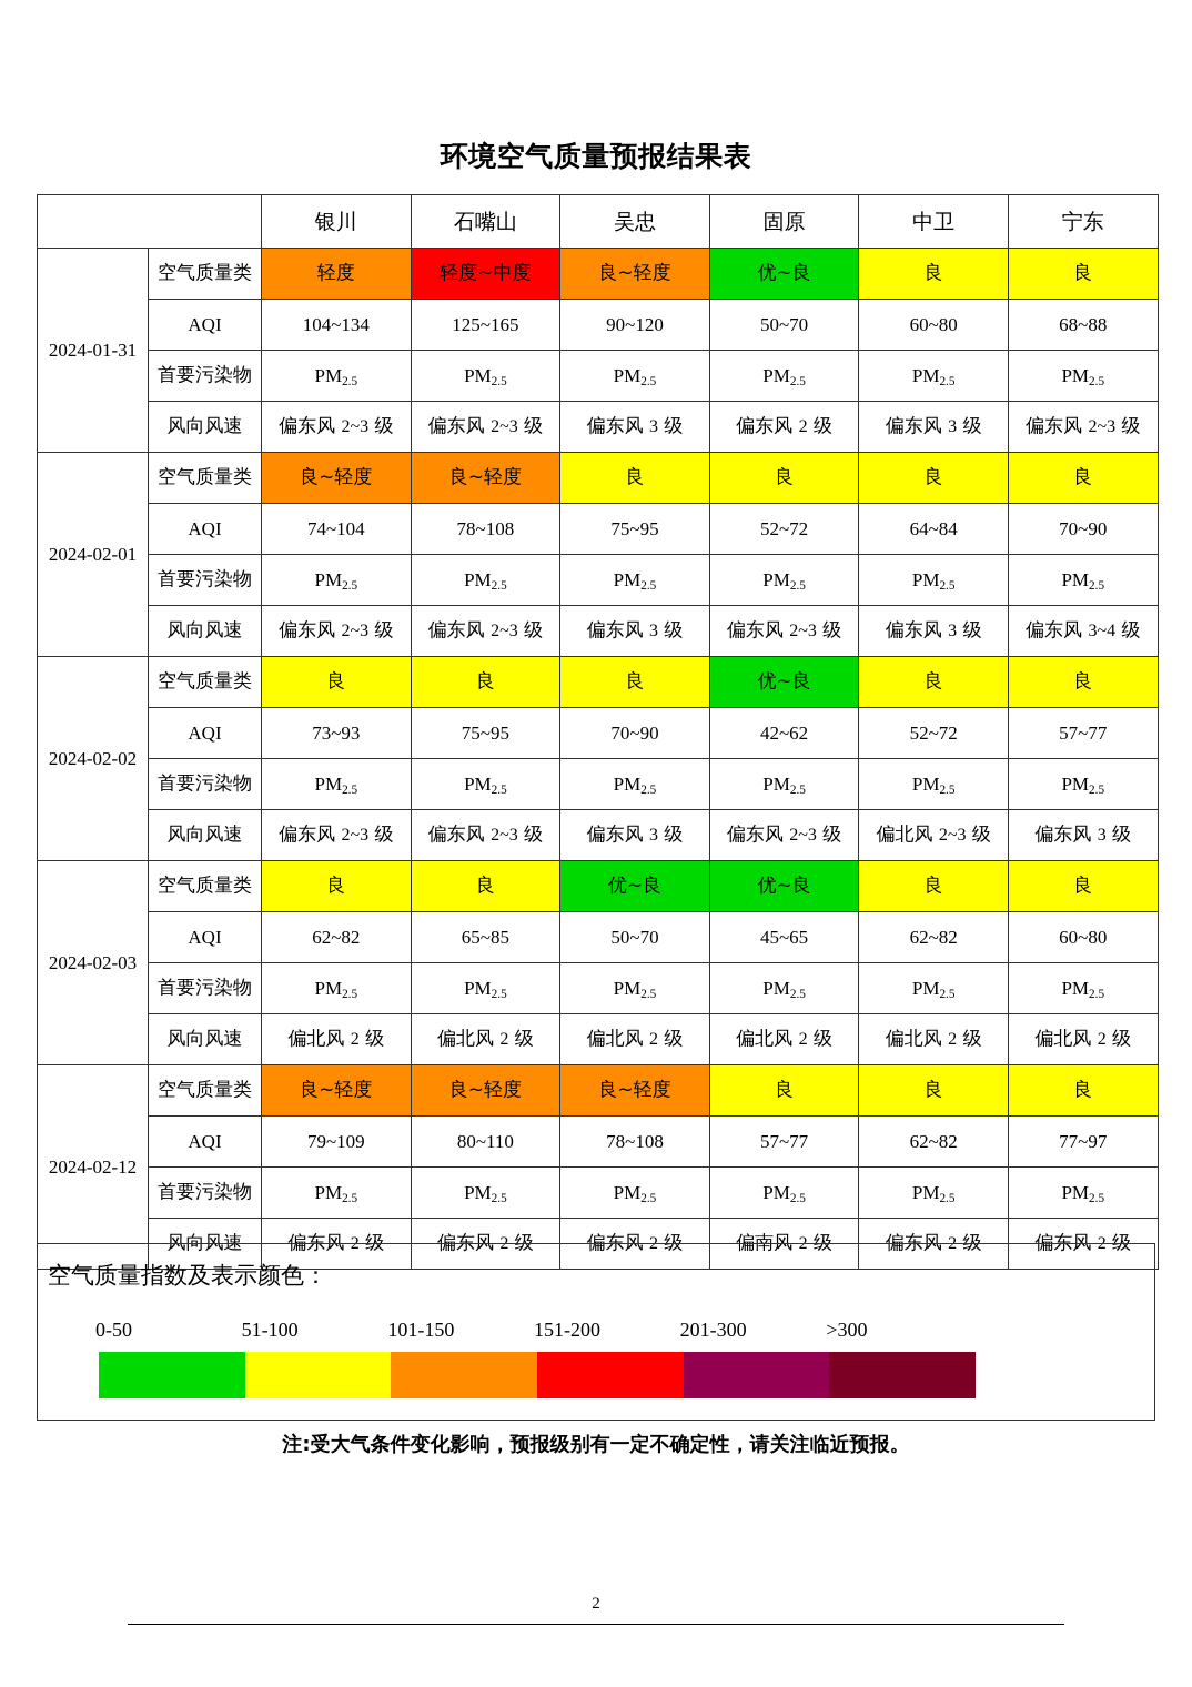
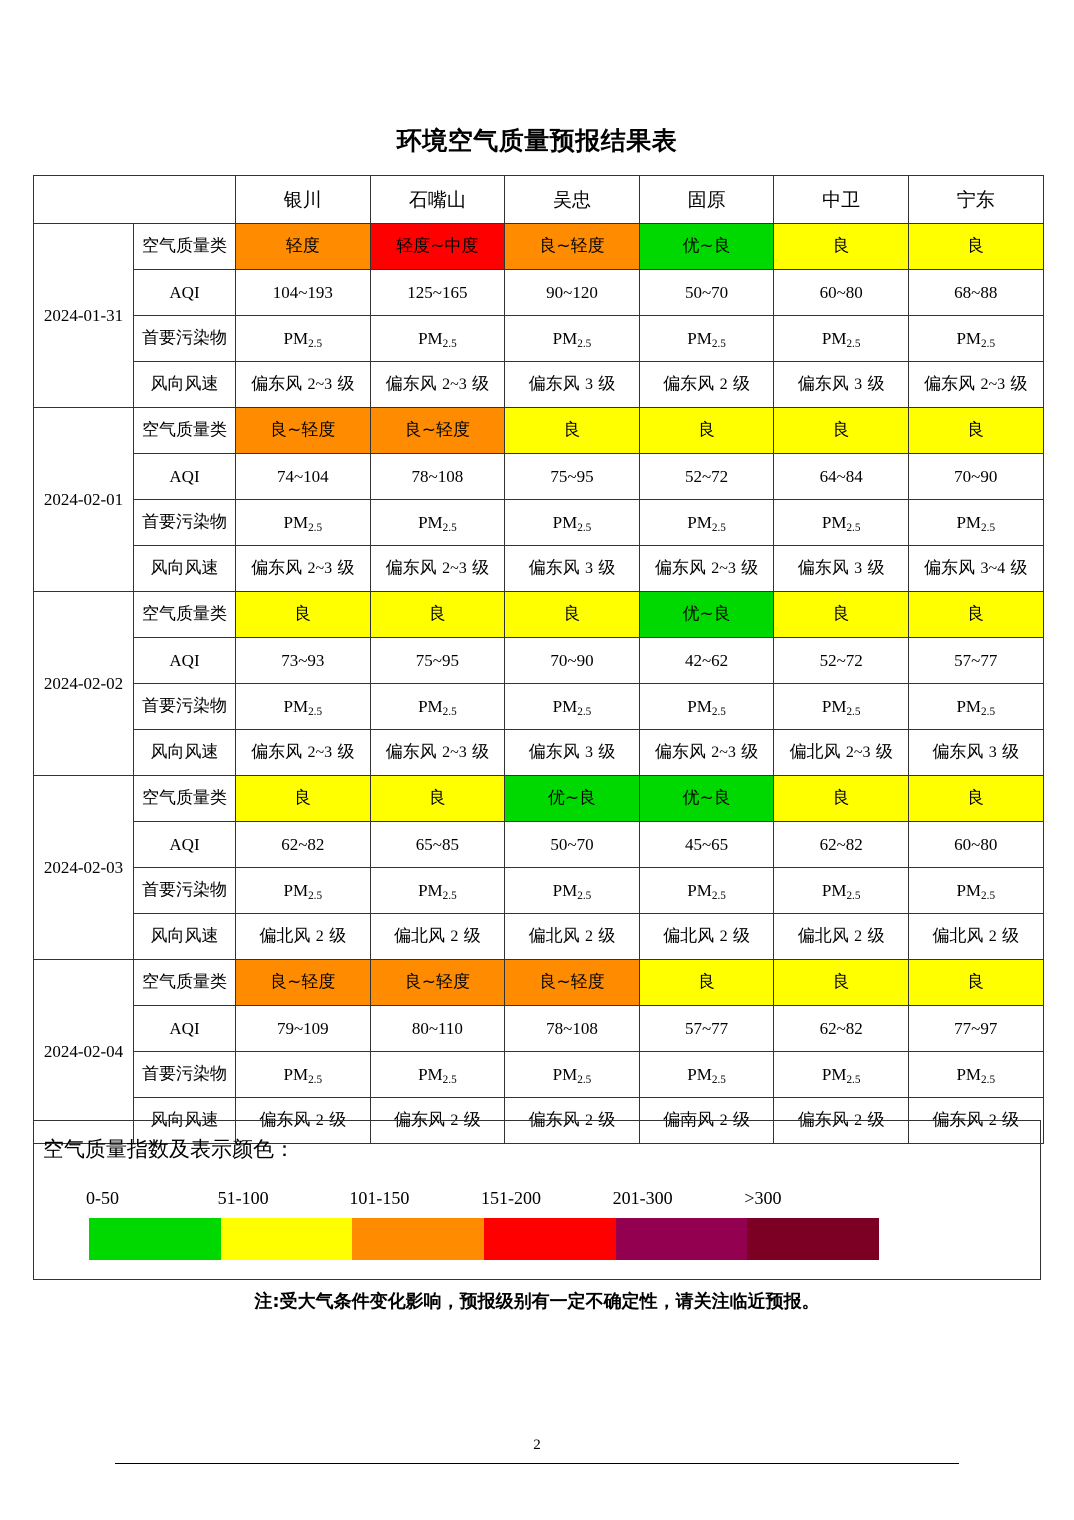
  环境空气质量预报结果表
  	银川	石嘴山	吴忠	固原	中卫	宁东
  2024-01-31	空气质量类	轻度	轻度~中度	良~轻度	优~良	良	良
- AQI	104~134	125~165	90~120	50~70	60~80	68~88
+ AQI	104~193	125~165	90~120	50~70	60~80	68~88
  首要污染物	PM2.5	PM2.5	PM2.5	PM2.5	PM2.5	PM2.5
  风向风速	偏东风 2~3 级	偏东风 2~3 级	偏东风 3 级	偏东风 2 级	偏东风 3 级	偏东风 2~3 级
  2024-02-01	空气质量类	良~轻度	良~轻度	良	良	良	良
  AQI	74~104	78~108	75~95	52~72	64~84	70~90
  首要污染物	PM2.5	PM2.5	PM2.5	PM2.5	PM2.5	PM2.5
  风向风速	偏东风 2~3 级	偏东风 2~3 级	偏东风 3 级	偏东风 2~3 级	偏东风 3 级	偏东风 3~4 级
  2024-02-02	空气质量类	良	良	良	优~良	良	良
  AQI	73~93	75~95	70~90	42~62	52~72	57~77
  首要污染物	PM2.5	PM2.5	PM2.5	PM2.5	PM2.5	PM2.5
  风向风速	偏东风 2~3 级	偏东风 2~3 级	偏东风 3 级	偏东风 2~3 级	偏北风 2~3 级	偏东风 3 级
  2024-02-03	空气质量类	良	良	优~良	优~良	良	良
  AQI	62~82	65~85	50~70	45~65	62~82	60~80
  首要污染物	PM2.5	PM2.5	PM2.5	PM2.5	PM2.5	PM2.5
  风向风速	偏北风 2 级	偏北风 2 级	偏北风 2 级	偏北风 2 级	偏北风 2 级	偏北风 2 级
- 2024-02-12	空气质量类	良~轻度	良~轻度	良~轻度	良	良	良
+ 2024-02-04	空气质量类	良~轻度	良~轻度	良~轻度	良	良	良
  AQI	79~109	80~110	78~108	57~77	62~82	77~97
  首要污染物	PM2.5	PM2.5	PM2.5	PM2.5	PM2.5	PM2.5
  风向风速	偏东风 2 级	偏东风 2 级	偏东风 2 级	偏南风 2 级	偏东风 2 级	偏东风 2 级
  空气质量指数及表示颜色：
  0-50
  51-100
  101-150
  151-200
  201-300
  >300
  注:受大气条件变化影响，预报级别有一定不确定性，请关注临近预报。
  2
